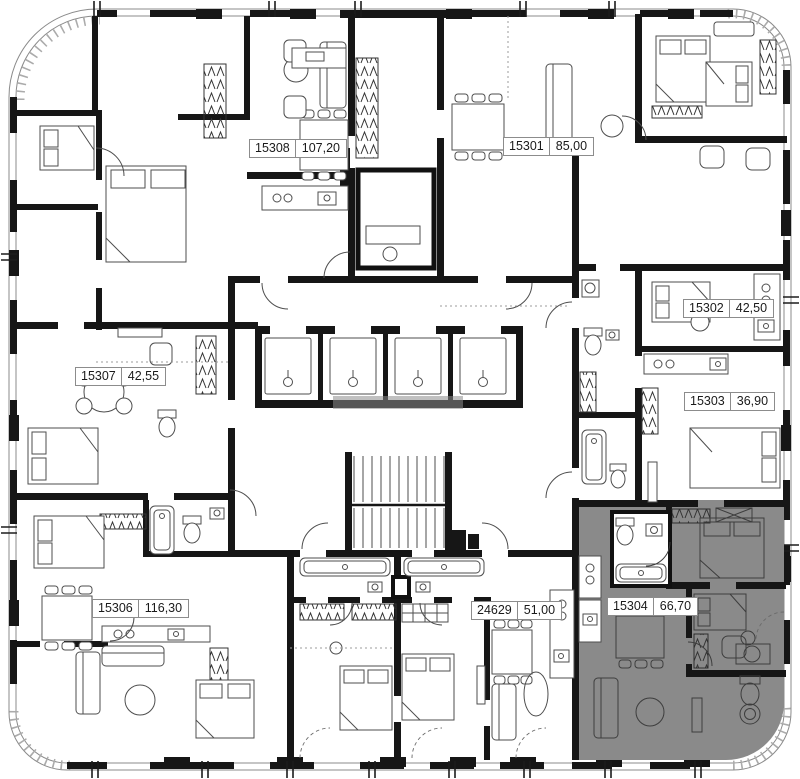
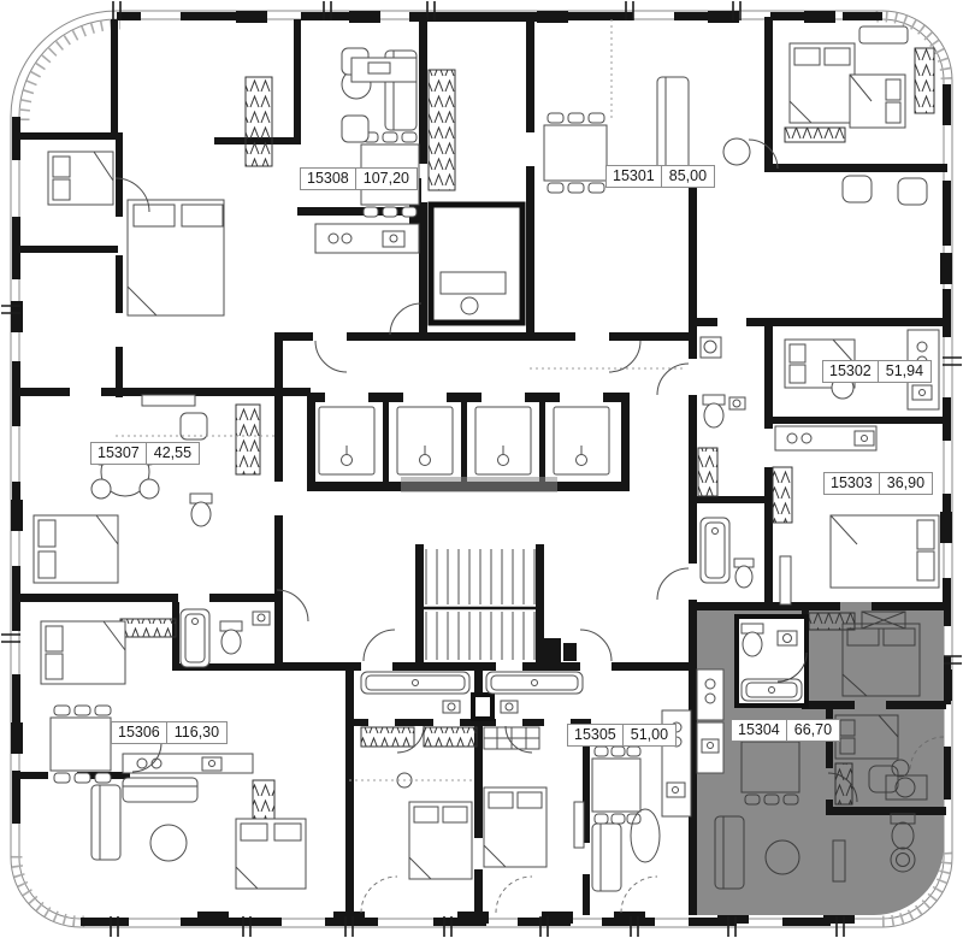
  15308
  107,20
  15301
  85,00
  15302
- 42,50
+ 51,94
  15303
  36,90
  15304
  66,70
- 24629
+ 15305
  51,00
  15306
  116,30
  15307
  42,55
